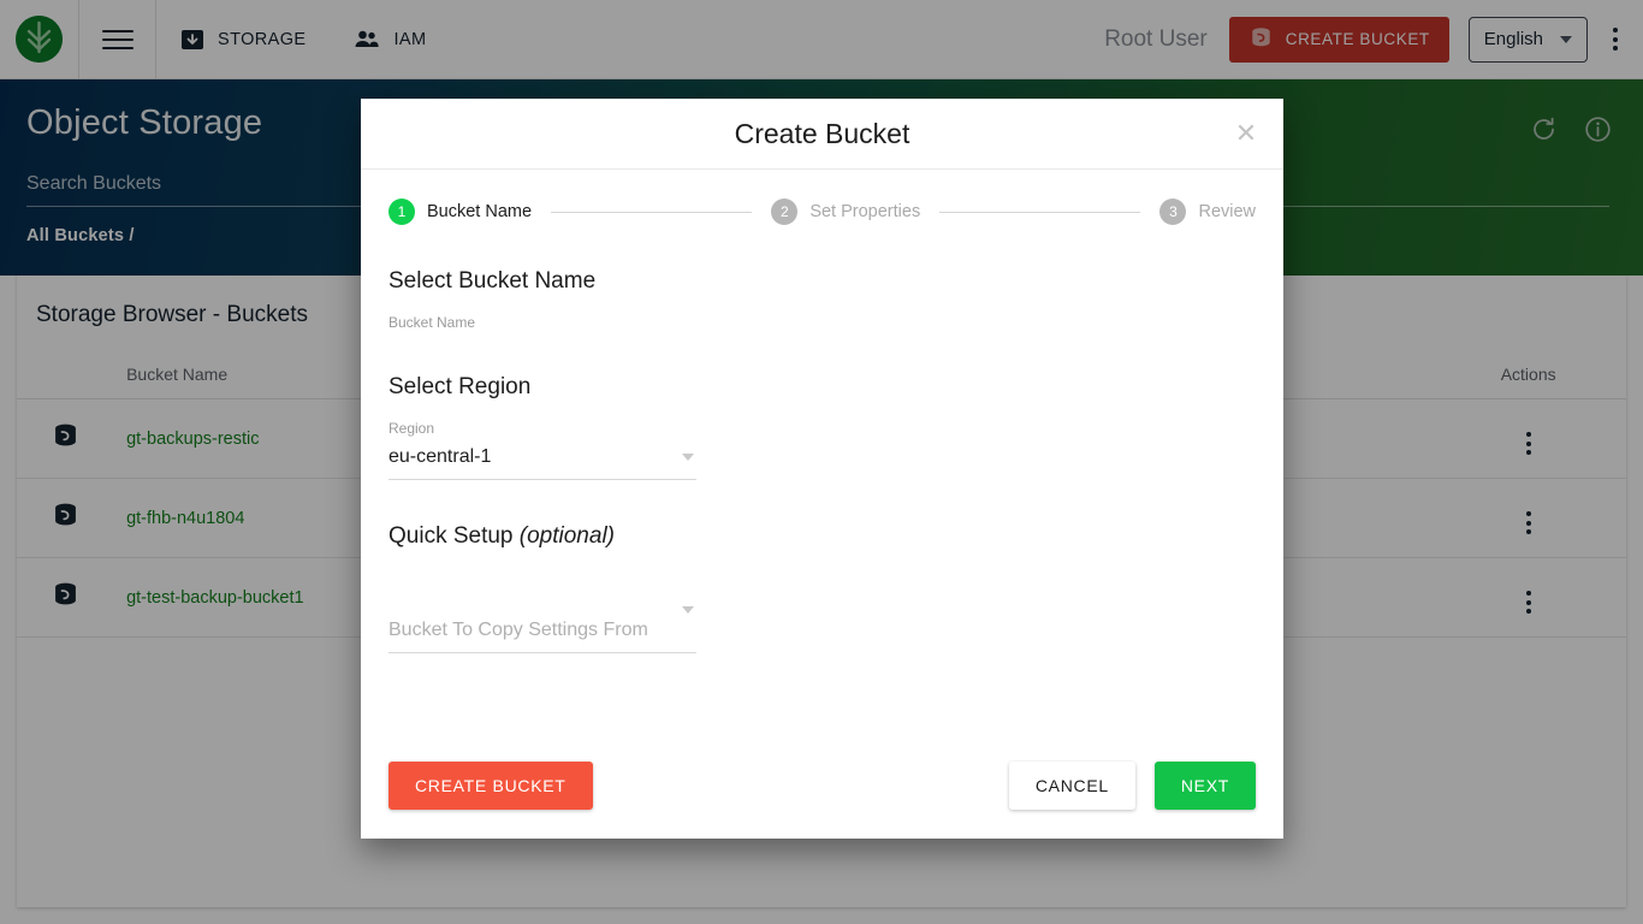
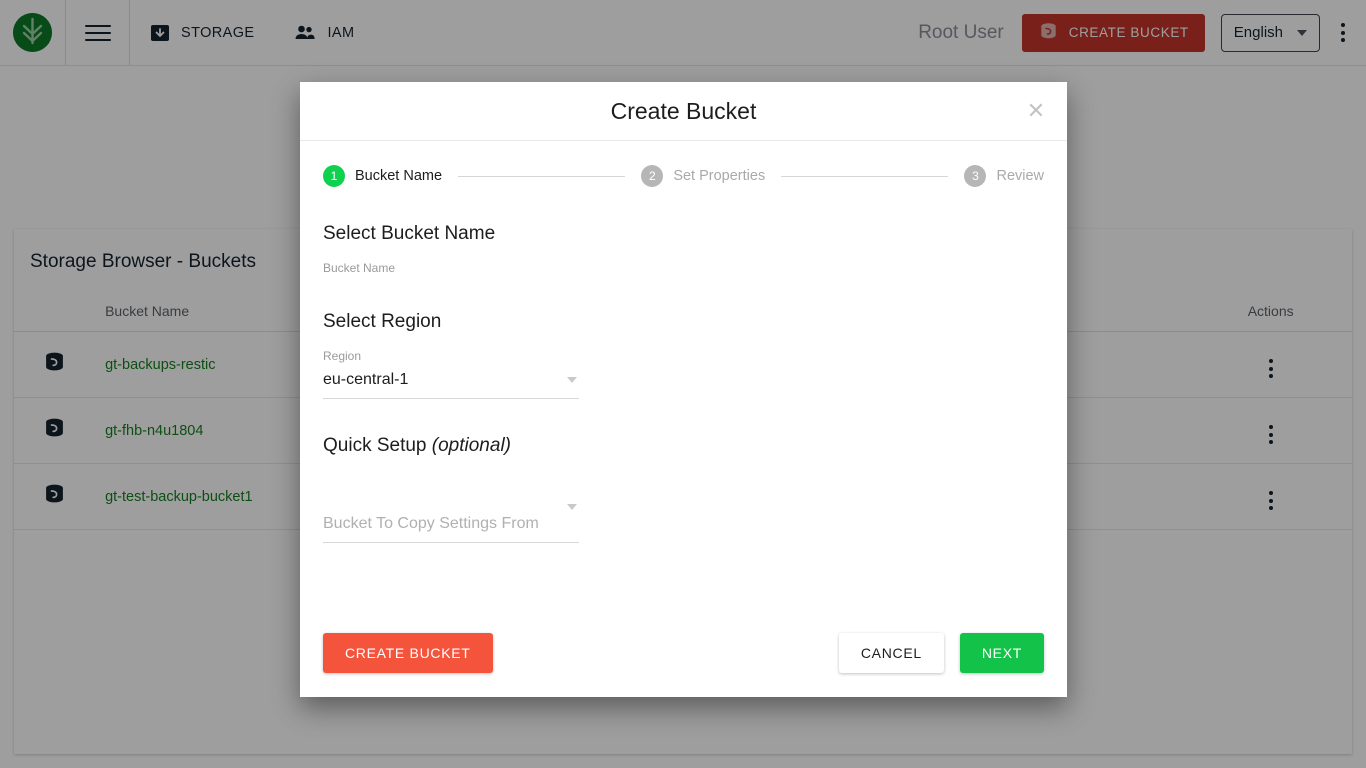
  STORAGE
  IAM
  Root User
  CREATE BUCKET
  English
- Object Storage
- Search Buckets
- All Buckets /
  Storage Browser - Buckets
  	Bucket Name		Actions
  	gt-backups-restic
  	gt-test-backup-bucket1
  Create Bucket
  ✕
  1
  Bucket Name
  2
  Set Properties
  3
  Review
  Select Bucket Name
  Bucket Name
  Select Region
  Region
  eu-central-1
  Quick Setup (optional)
  Bucket To Copy Settings From
  CREATE BUCKET
  CANCEL
  NEXT
